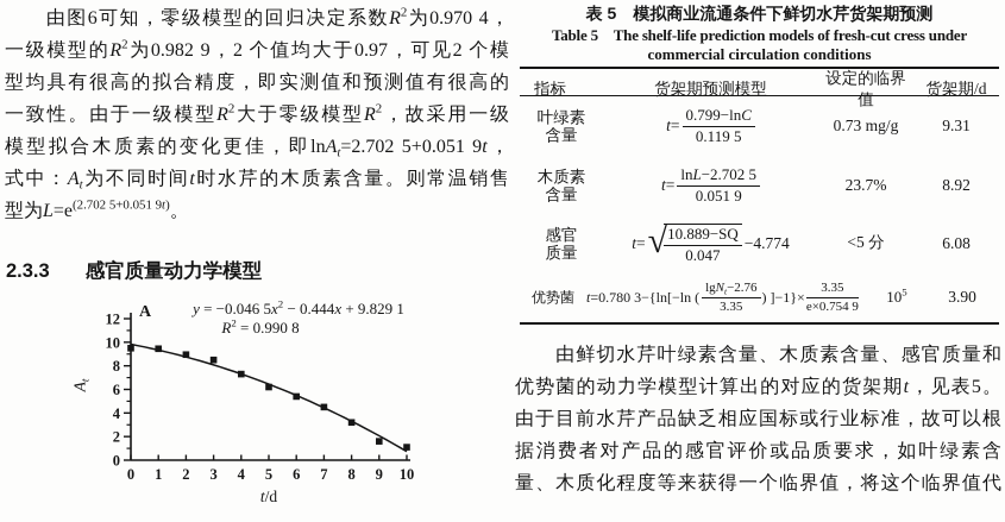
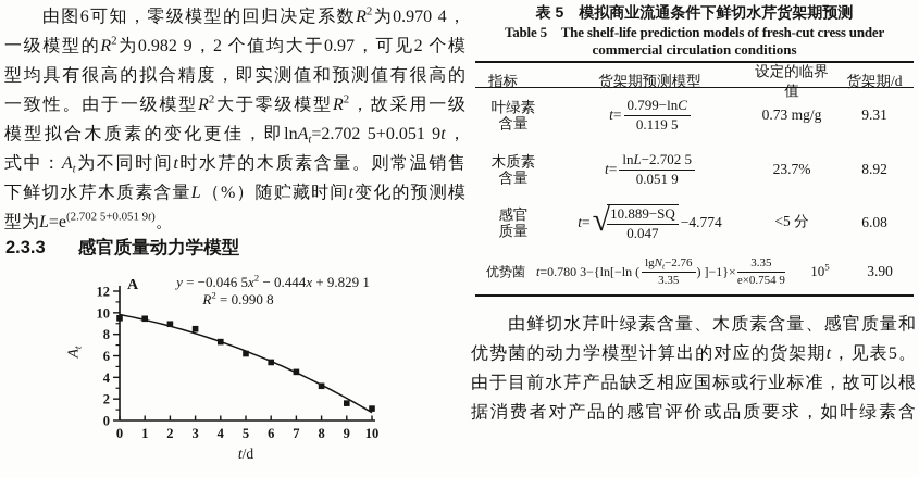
  由图6可知，零级模型的回归决定系数R2为0.970 4，
  一级模型的R2为0.982 9，2 个值均大于0.97，可见2 个模
  型均具有很高的拟合精度，即实测值和预测值有很高的
  一致性。由于一级模型R2大于零级模型R2，故采用一级
  模型拟合木质素的变化更佳，即lnAt=2.702 5+0.051 9t，
  式中：At为不同时间t时水芹的木质素含量。则常温销售
+ 下鲜切水芹木质素含量L（%）随贮藏时间t变化的预测模
  型为L=e(2.702 5+0.051 9t)。
  2.3.3 感官质量动力学模型
  0
  2
  4
  6
  8
  10
  12
  0
  1
  2
  3
  4
  5
  6
  7
  8
  9
  10
  A
  y = −0.046 5x2 − 0.444x + 9.829 1
  R2 = 0.990 8
  t/d
  表 5 模拟商业流通条件下鲜切水芹货架期预测
  Table 5 The shelf-life prediction models of fresh-cut cress under
  commercial circulation conditions
  指标
  货架期预测模型
  设定的临界值
  货架期/d
  叶绿素
  含量
  t=
  0.799−lnC
  0.119 5
  0.73 mg/g
  9.31
  木质素
  含量
  t=
  lnL−2.702 5
  0.051 9
  23.7%
  8.92
  感官
  质量
  t= √
  10.889−SQ
  0.047
  −4.774
  <5 分
  6.08
  优势菌
  t=0.780 3−{ln[−ln (
  lgNt−2.76
  3.35
  ) ]−1}×
  3.35
  e×0.754 9
  105
  3.90
  由鲜切水芹叶绿素含量、木质素含量、感官质量和
  优势菌的动力学模型计算出的对应的货架期t，见表5。
  由于目前水芹产品缺乏相应国标或行业标准，故可以根
  据消费者对产品的感官评价或品质要求，如叶绿素含
- 量、木质化程度等来获得一个临界值，将这个临界值代
